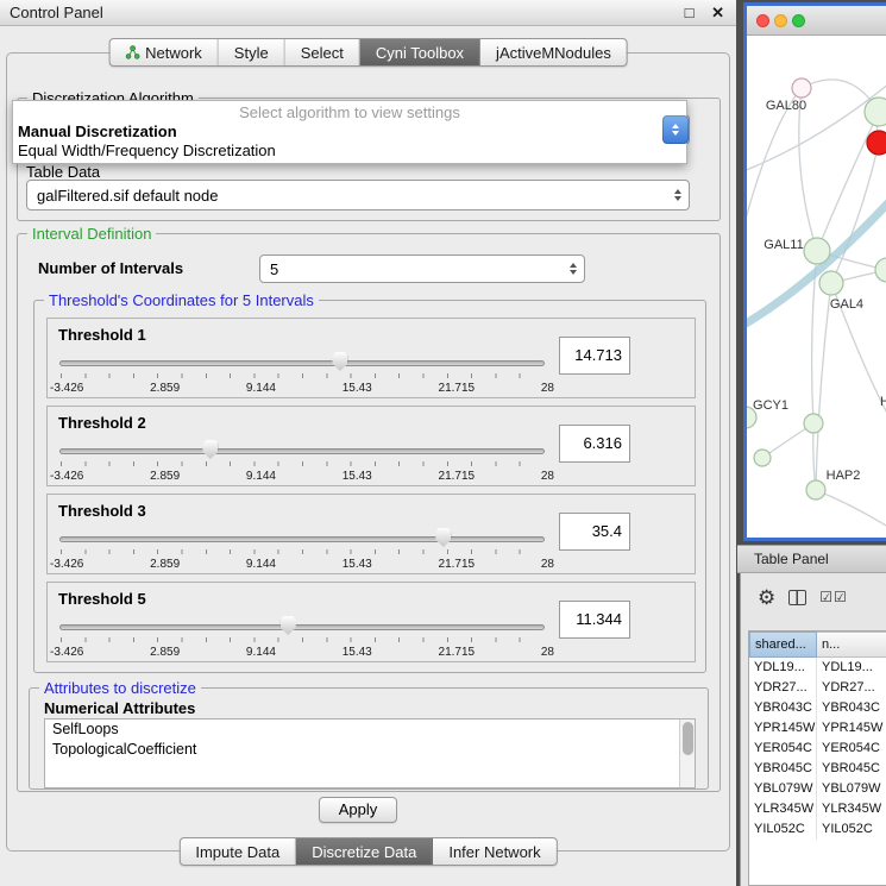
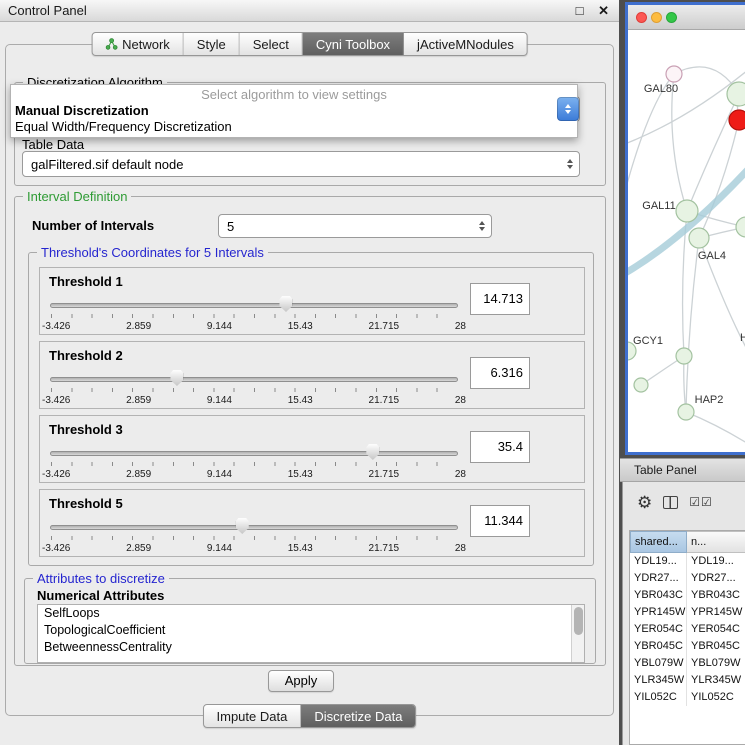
  Control Panel
  □ ✕
  Network
  Style
  Select
  Cyni Toolbox
  jActiveMNodules
  Discretization Algorithm
  Select algorithm to view settings
  Manual Discretization
  Equal Width/Frequency Discretization
  Table Data
  galFiltered.sif default node
  Interval Definition
  Number of Intervals
  5
  Threshold's Coordinates for 5 Intervals
  Threshold 1
  -3.426
  2.859
  9.144
  15.43
  21.715
  28
  14.713
  Threshold 2
  -3.426
  2.859
  9.144
  15.43
  21.715
  28
  6.316
  Threshold 3
  -3.426
  2.859
  9.144
  15.43
  21.715
  28
  35.4
  Threshold 5
  -3.426
  2.859
  9.144
  15.43
  21.715
  28
  11.344
  Attributes to discretize
  Numerical Attributes
  SelfLoops
  TopologicalCoefficient
+ BetweennessCentrality
  Apply
  Impute Data
  Discretize Data
- Infer Network
  GAL80
  GAL11
  GAL4
  GCY1
  HAP2
  H
  Table Panel
  ⚙
  ☑☑
  shared...
  n...
  YDL19...
  YDL19...
  YDR27...
  YDR27...
  YBR043C
  YBR043C
  YPR145W
  YPR145W
  YER054C
  YER054C
  YBR045C
  YBR045C
  YBL079W
  YBL079W
  YLR345W
  YLR345W
  YIL052C
  YIL052C
